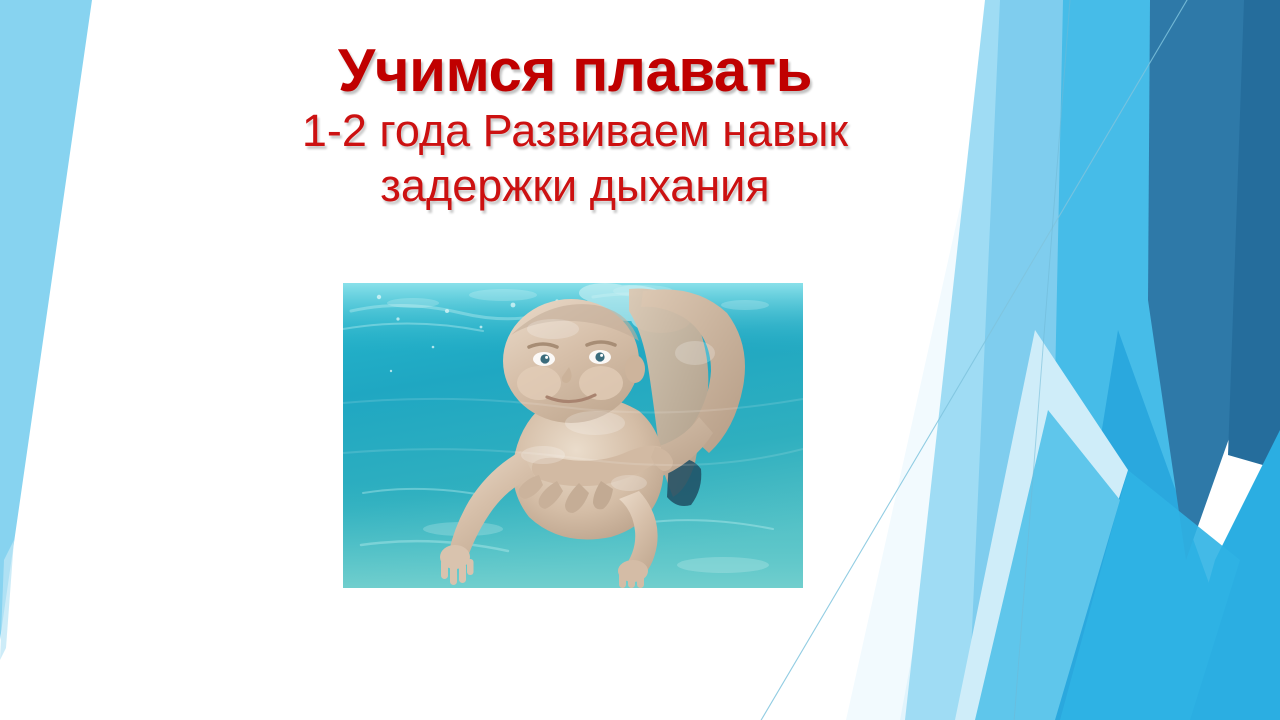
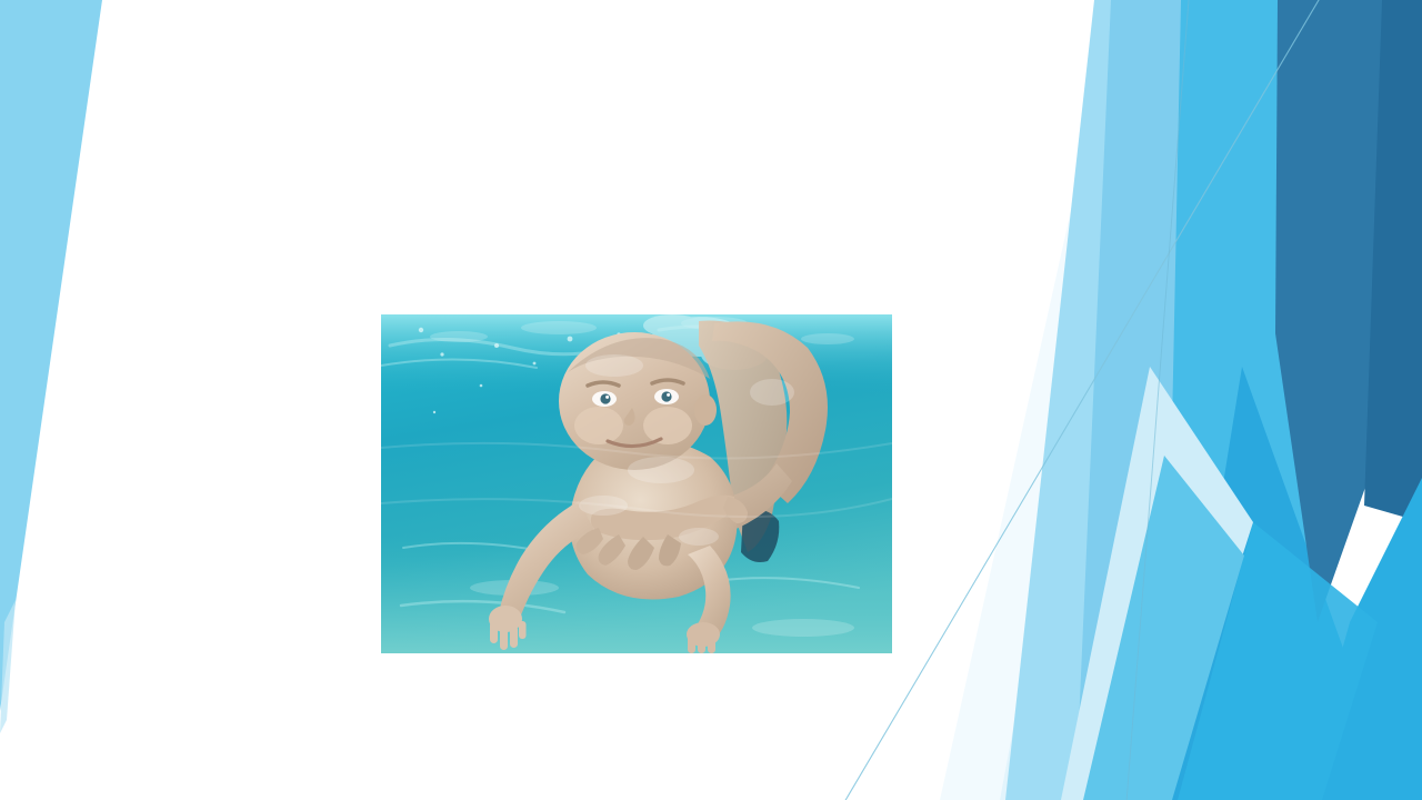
- Учимся плавать
- 1-2 года Развиваем навык
- задержки дыхания
